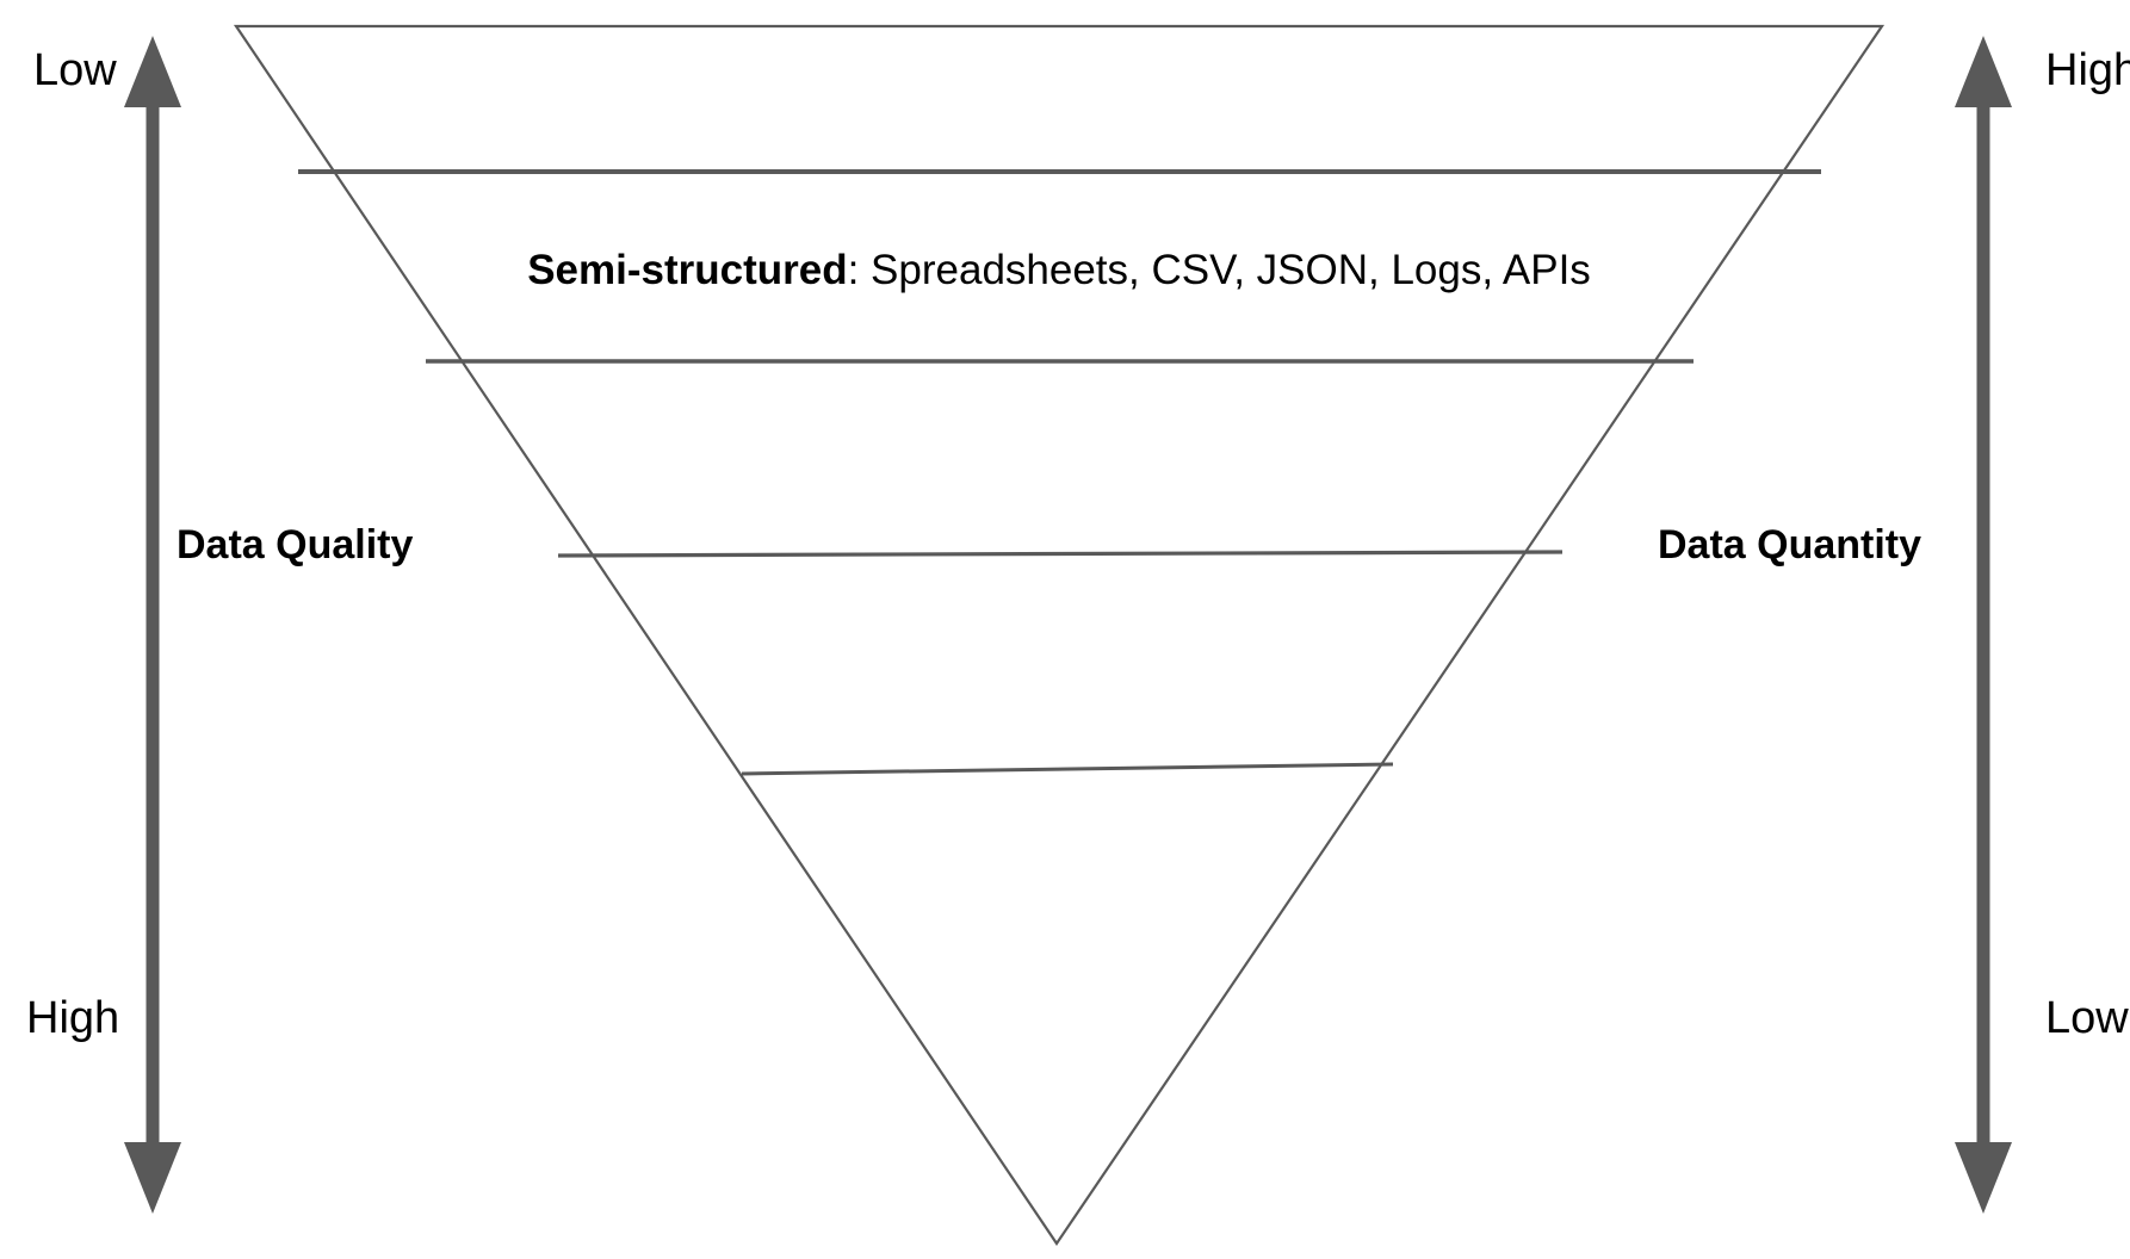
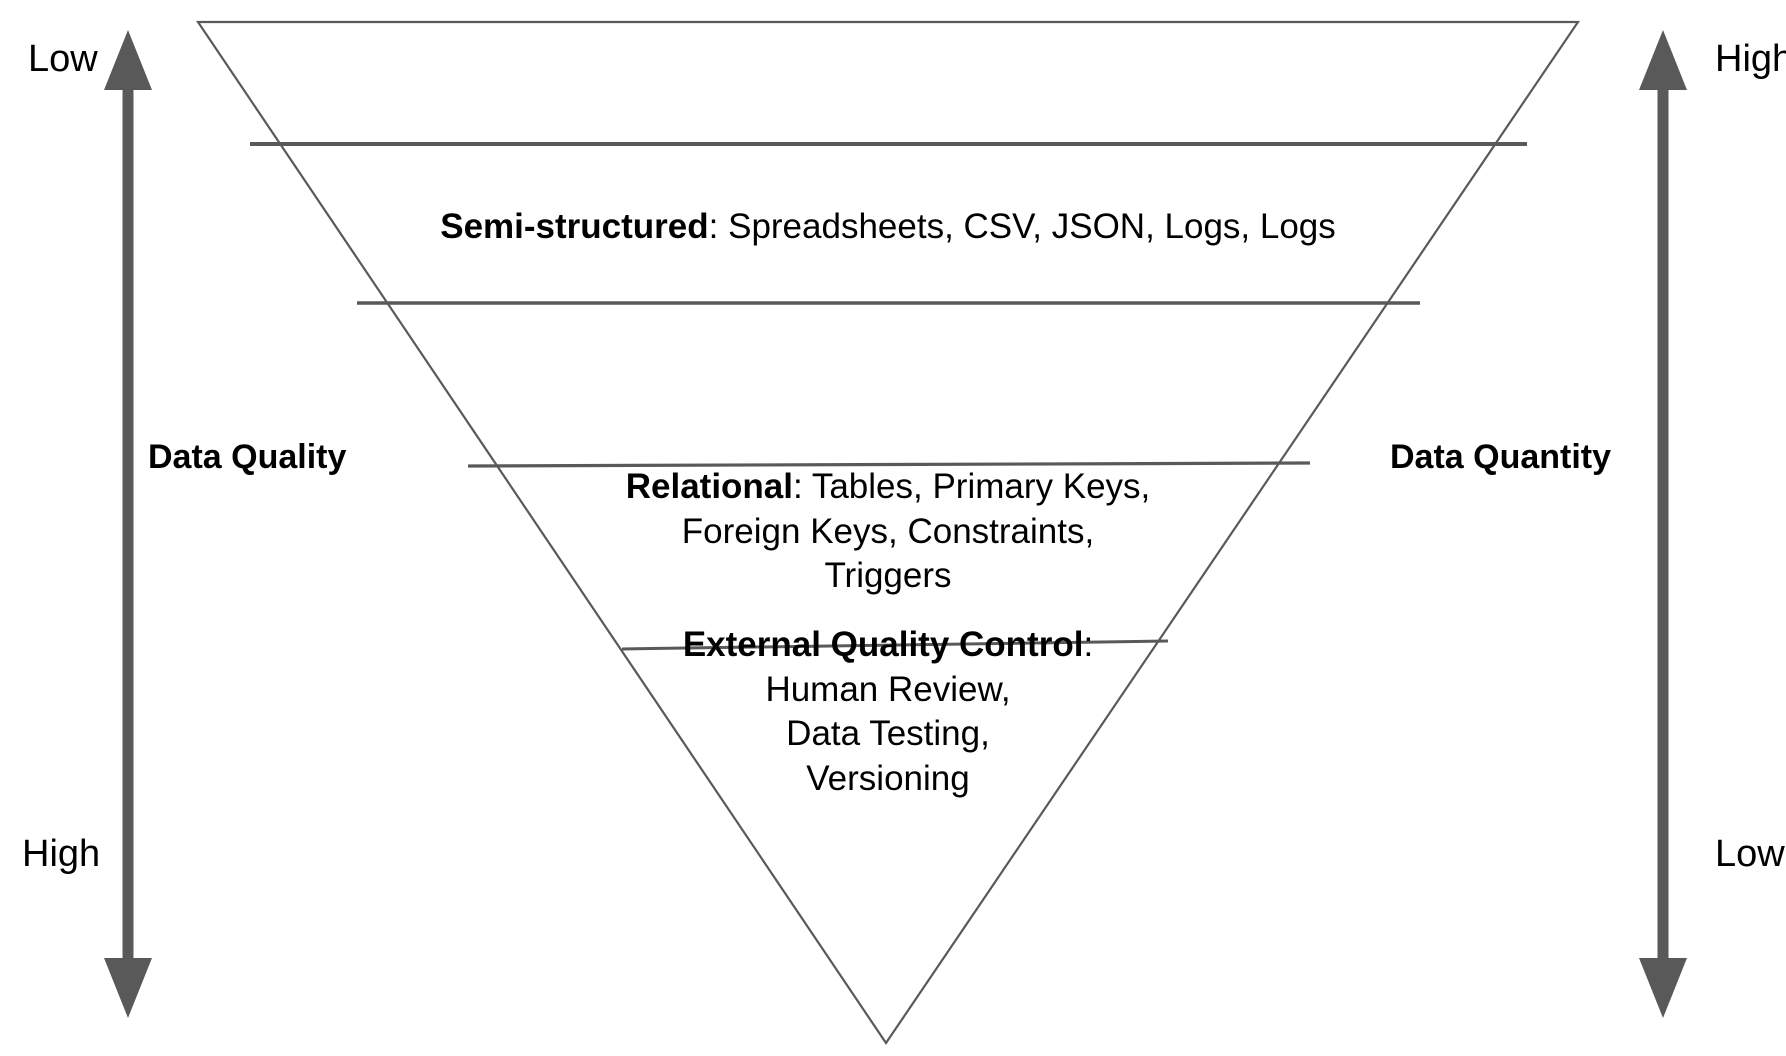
  Low
  High
  Data Quality
  High
  Low
  Data Quantity
- Semi-structured: Spreadsheets, CSV, JSON, Logs, APIs
+ Semi-structured: Spreadsheets, CSV, JSON, Logs, Logs
+ Relational: Tables, Primary Keys,
+ Foreign Keys, Constraints,
+ Triggers
+ External Quality Control:
+ Human Review,
+ Data Testing,
+ Versioning
